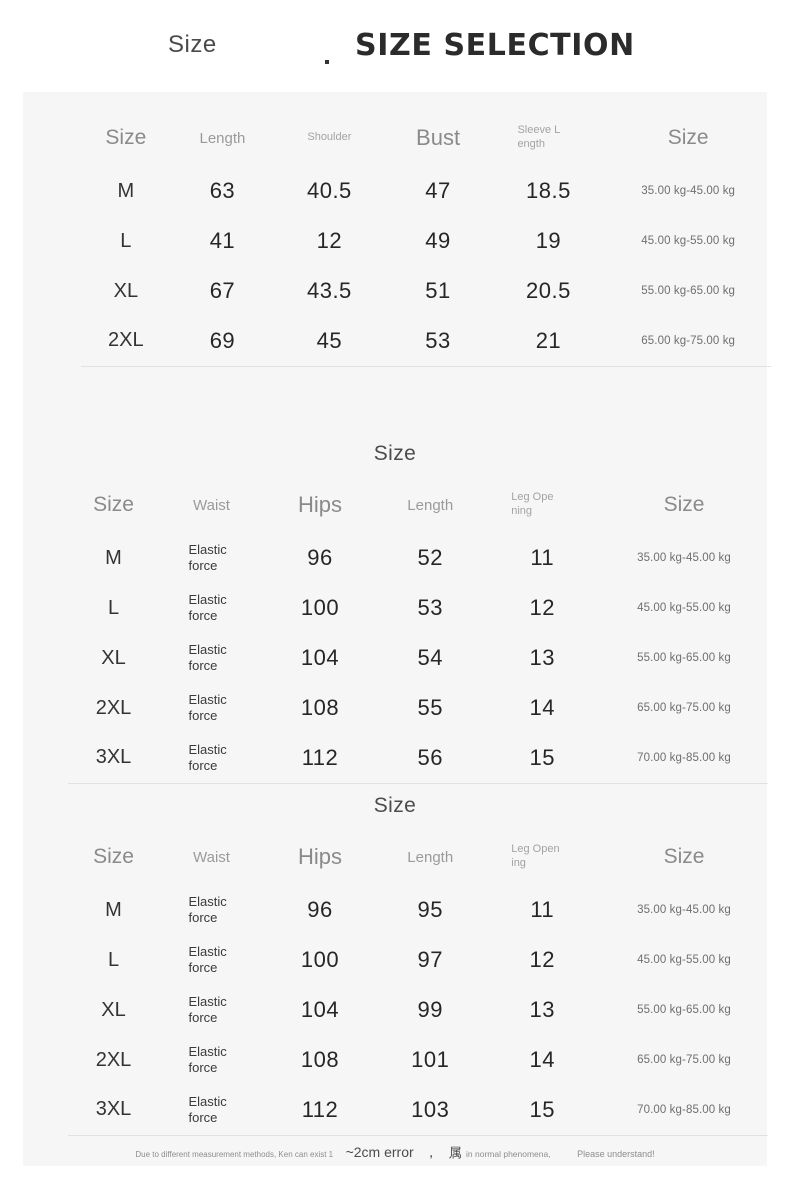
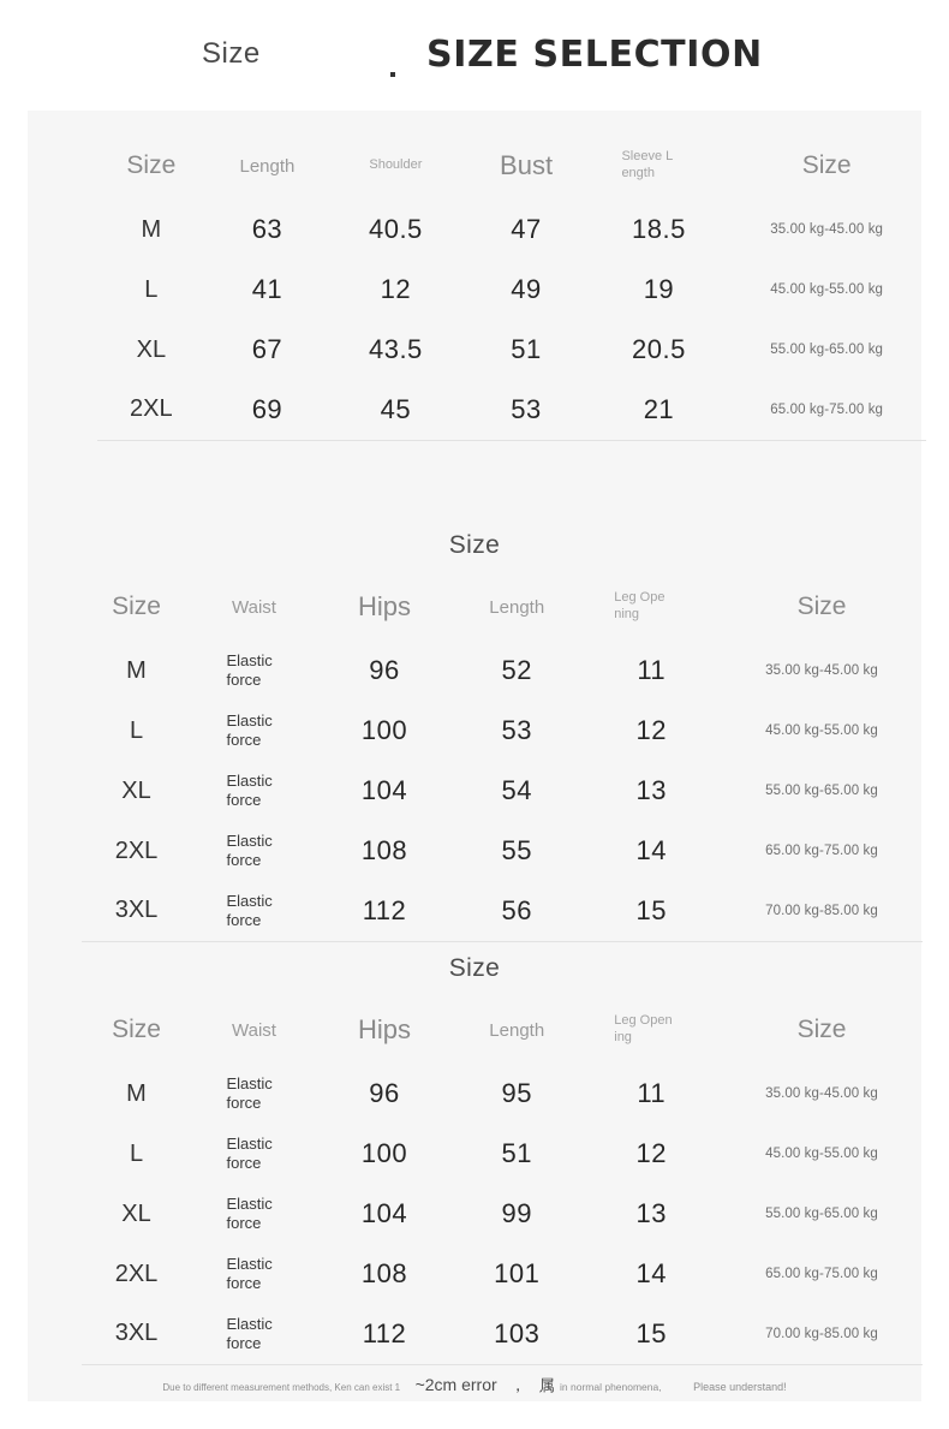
  Size
  SIZE SELECTION
  Size	Length	Shoulder	Bust	Sleeve L ength	Size
  M	63	40.5	47	18.5	35.00 kg-45.00 kg
  L	41	12	49	19	45.00 kg-55.00 kg
  XL	67	43.5	51	20.5	55.00 kg-65.00 kg
  2XL	69	45	53	21	65.00 kg-75.00 kg
  Size
  Size	Waist	Hips	Length	Leg Ope ning	Size
  M	Elastic force	96	52	11	35.00 kg-45.00 kg
  L	Elastic force	100	53	12	45.00 kg-55.00 kg
  XL	Elastic force	104	54	13	55.00 kg-65.00 kg
  2XL	Elastic force	108	55	14	65.00 kg-75.00 kg
  3XL	Elastic force	112	56	15	70.00 kg-85.00 kg
  Size
  Size	Waist	Hips	Length	Leg Open ing	Size
  M	Elastic force	96	95	11	35.00 kg-45.00 kg
- L	Elastic force	100	97	12	45.00 kg-55.00 kg
+ L	Elastic force	100	51	12	45.00 kg-55.00 kg
  XL	Elastic force	104	99	13	55.00 kg-65.00 kg
  2XL	Elastic force	108	101	14	65.00 kg-75.00 kg
  3XL	Elastic force	112	103	15	70.00 kg-85.00 kg
  Due to different measurement methods, Ken can exist 1 ~2cm error ， 属 in normal phenomena, Please understand!
